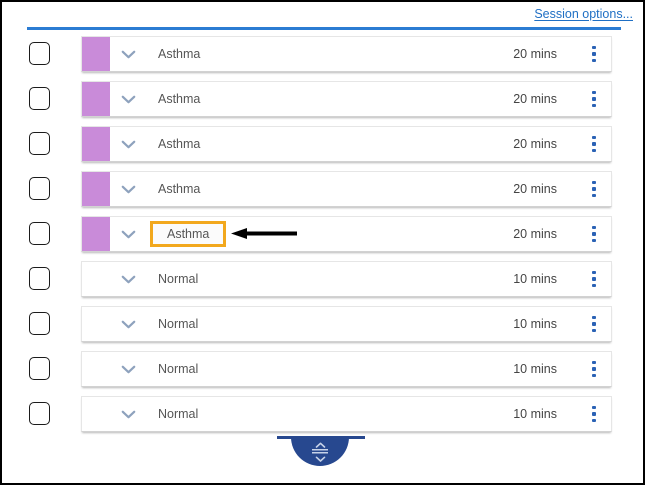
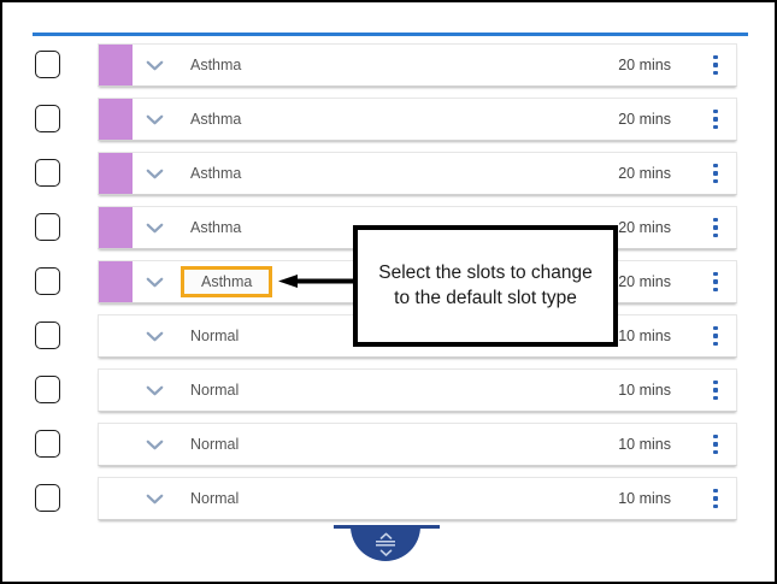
- Session options...
  Asthma
  20 mins
  Asthma
  20 mins
  Asthma
  20 mins
  Asthma
  20 mins
  Asthma
  20 mins
  Normal
  10 mins
  Normal
  10 mins
  Normal
  10 mins
  Normal
  10 mins
+ Select the slots to change to the default slot type
